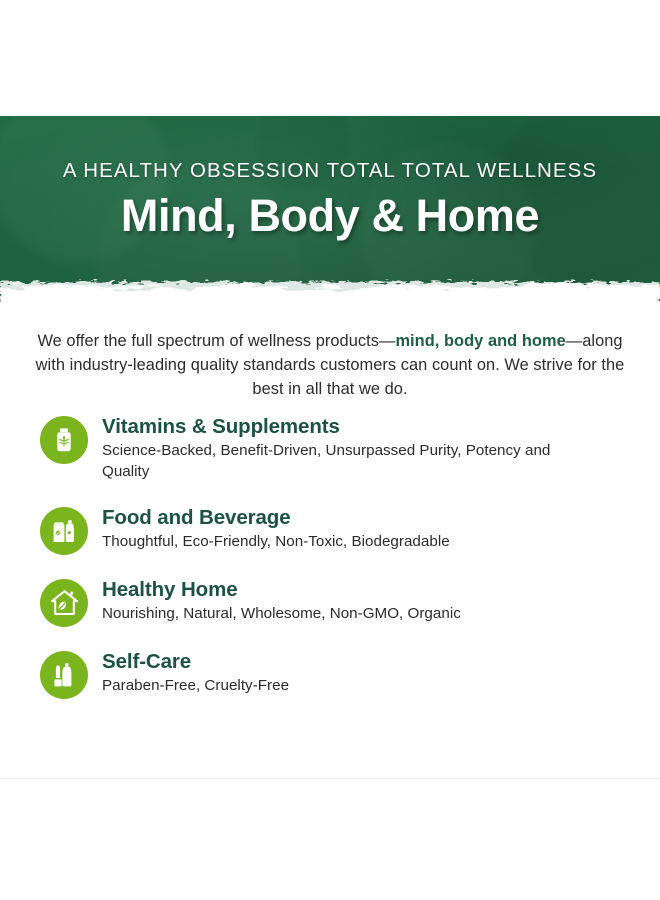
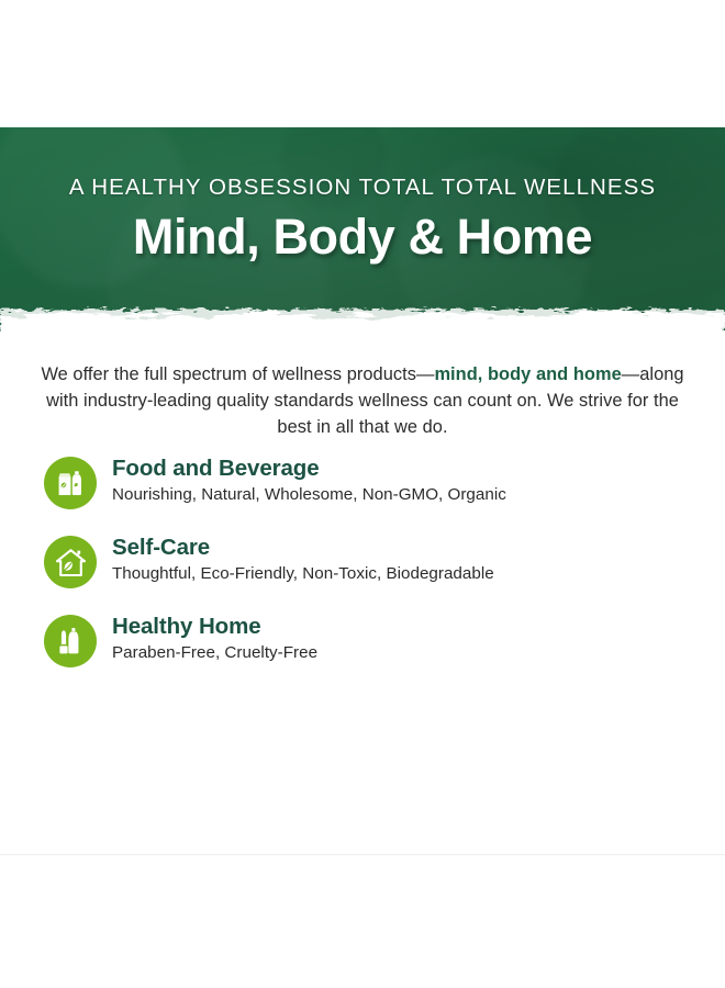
  A HEALTHY OBSESSION TOTAL TOTAL WELLNESS
  Mind, Body & Home
- We offer the full spectrum of wellness products—mind, body and home—along with industry-leading quality standards customers can count on. We strive for the best in all that we do.
+ We offer the full spectrum of wellness products—mind, body and home—along with industry-leading quality standards wellness can count on. We strive for the best in all that we do.
- Vitamins & Supplements
- Science-Backed, Benefit-Driven, Unsurpassed Purity, Potency and Quality
  Food and Beverage
- Thoughtful, Eco-Friendly, Non-Toxic, Biodegradable
+ Nourishing, Natural, Wholesome, Non-GMO, Organic
- Healthy Home
+ Self-Care
- Nourishing, Natural, Wholesome, Non-GMO, Organic
+ Thoughtful, Eco-Friendly, Non-Toxic, Biodegradable
- Self-Care
+ Healthy Home
  Paraben-Free, Cruelty-Free
